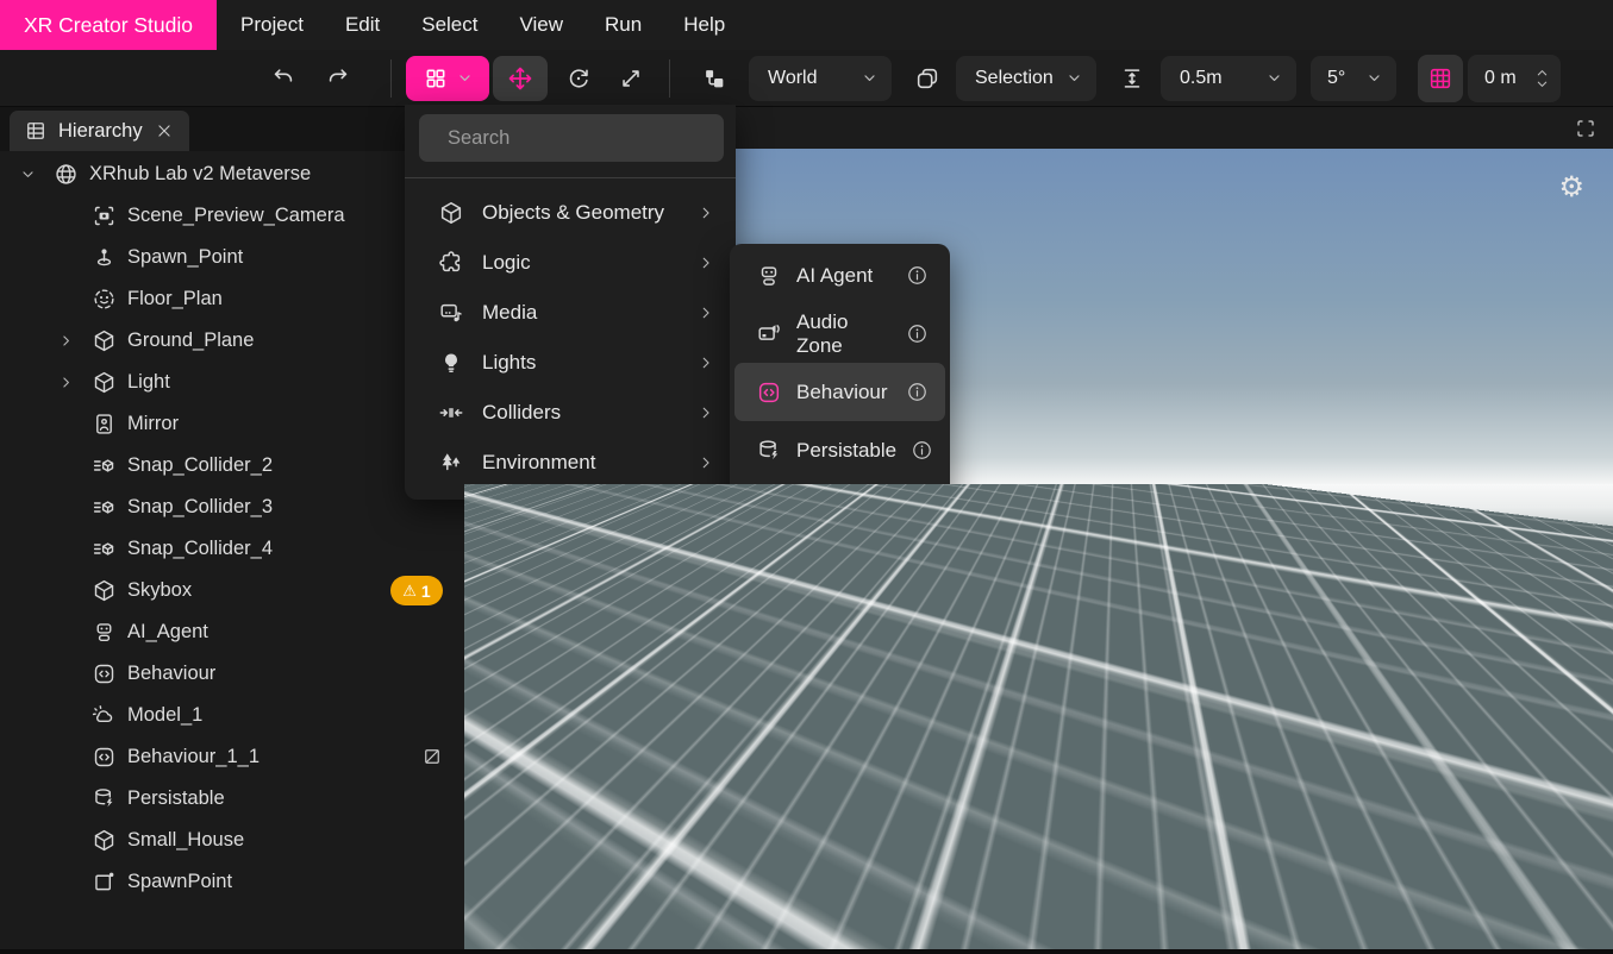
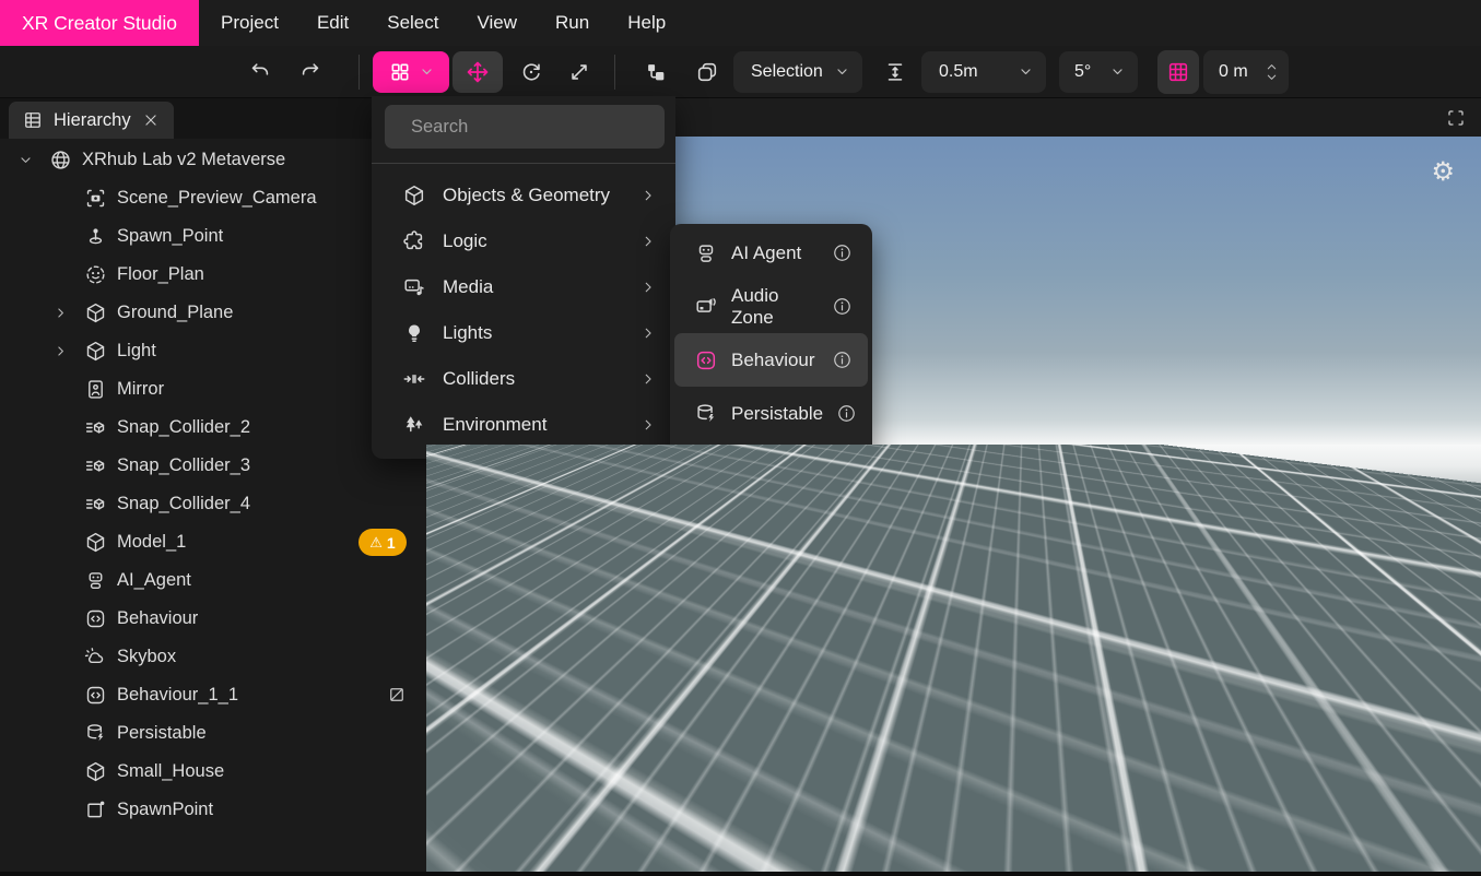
  XR Creator Studio
  Project
  Edit
  Select
  View
  Run
  Help
- World
  Selection
  0.5m
  5°
  0 m
  Hierarchy
  XRhub Lab v2 Metaverse
  Scene_Preview_Camera
  Spawn_Point
  Floor_Plan
  Ground_Plane
  Light
  Mirror
  Snap_Collider_2
  Snap_Collider_3
  Snap_Collider_4
- Skybox
+ Model_1
  ⚠
  1
  AI_Agent
  Behaviour
- Model_1
+ Skybox
  Behaviour_1_1
  Persistable
  Small_House
  SpawnPoint
  ⚙
  Orbit
  Pan
  Fly
  Y
  X
  Z
  Search
  Objects & Geometry
  Logic
  Media
  Lights
  Colliders
  Environment
  AI Agent
  Audio Zone
  Behaviour
  Persistable
  Asset
